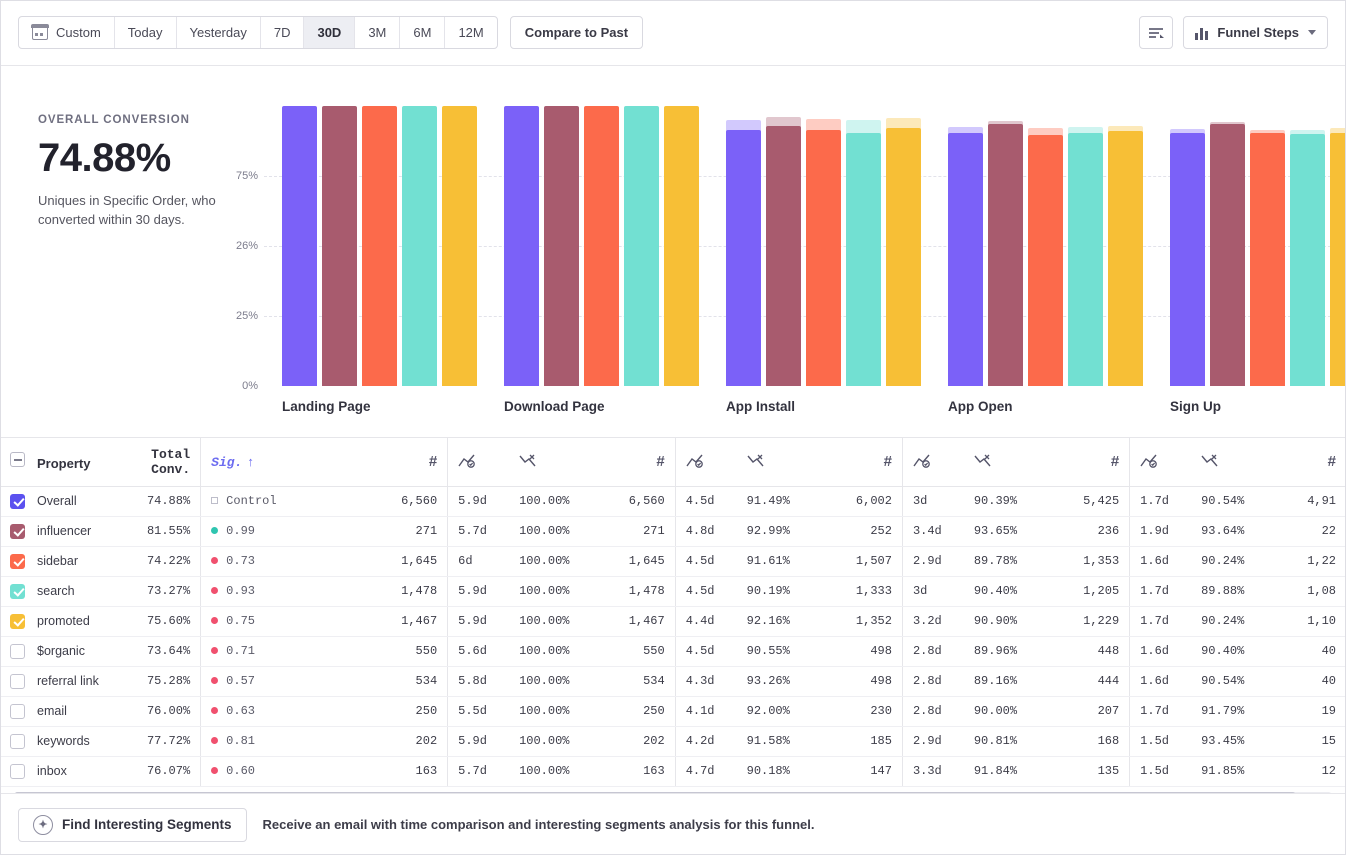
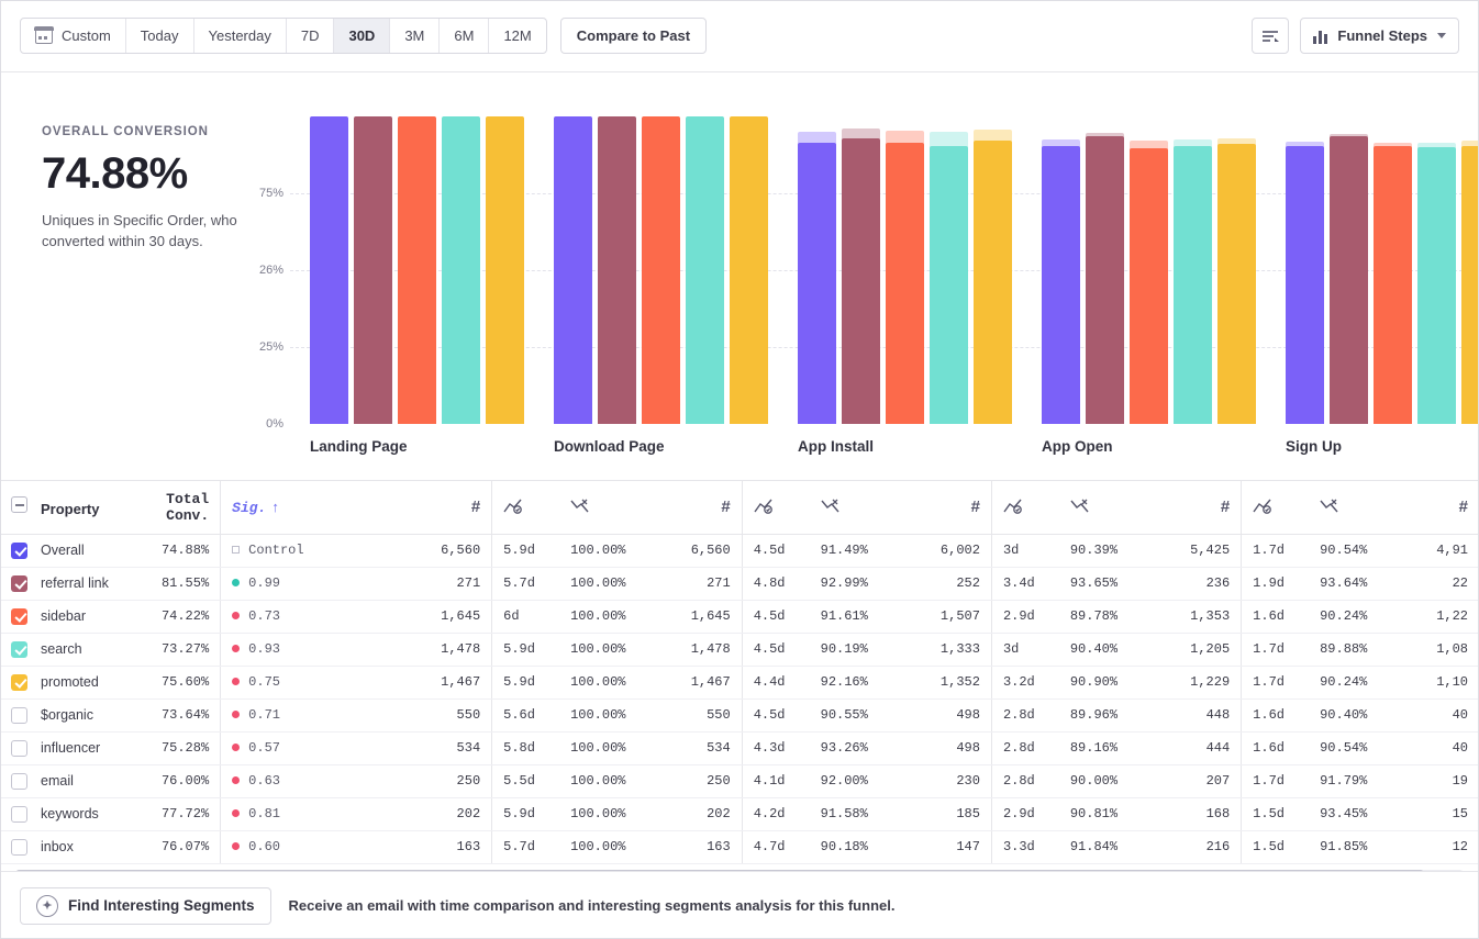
  Custom
  Today
  Yesterday
  7D
  30D
  3M
  6M
  12M
  Compare to Past
  Funnel Steps
  OVERALL CONVERSION
  74.88%
  Uniques in Specific Order, who converted within 30 days.
  0%
  25%
  26%
  75%
  Landing Page
  Download Page
  App Install
  App Open
  Sign Up
  Property	TotalConv.	Sig. ↑	#			#			#			#			#
  Overall	74.88%	Control	6,560	5.9d	100.00%	6,560	4.5d	91.49%	6,002	3d	90.39%	5,425	1.7d	90.54%	4,91
- influencer	81.55%	0.99	271	5.7d	100.00%	271	4.8d	92.99%	252	3.4d	93.65%	236	1.9d	93.64%	22
+ referral link	81.55%	0.99	271	5.7d	100.00%	271	4.8d	92.99%	252	3.4d	93.65%	236	1.9d	93.64%	22
  sidebar	74.22%	0.73	1,645	6d	100.00%	1,645	4.5d	91.61%	1,507	2.9d	89.78%	1,353	1.6d	90.24%	1,22
  search	73.27%	0.93	1,478	5.9d	100.00%	1,478	4.5d	90.19%	1,333	3d	90.40%	1,205	1.7d	89.88%	1,08
  promoted	75.60%	0.75	1,467	5.9d	100.00%	1,467	4.4d	92.16%	1,352	3.2d	90.90%	1,229	1.7d	90.24%	1,10
  $organic	73.64%	0.71	550	5.6d	100.00%	550	4.5d	90.55%	498	2.8d	89.96%	448	1.6d	90.40%	40
- referral link	75.28%	0.57	534	5.8d	100.00%	534	4.3d	93.26%	498	2.8d	89.16%	444	1.6d	90.54%	40
+ influencer	75.28%	0.57	534	5.8d	100.00%	534	4.3d	93.26%	498	2.8d	89.16%	444	1.6d	90.54%	40
  email	76.00%	0.63	250	5.5d	100.00%	250	4.1d	92.00%	230	2.8d	90.00%	207	1.7d	91.79%	19
  keywords	77.72%	0.81	202	5.9d	100.00%	202	4.2d	91.58%	185	2.9d	90.81%	168	1.5d	93.45%	15
- inbox	76.07%	0.60	163	5.7d	100.00%	163	4.7d	90.18%	147	3.3d	91.84%	135	1.5d	91.85%	12
+ inbox	76.07%	0.60	163	5.7d	100.00%	163	4.7d	90.18%	147	3.3d	91.84%	216	1.5d	91.85%	12
  ✦
  Find Interesting Segments
  Receive an email with time comparison and interesting segments analysis for this funnel.
